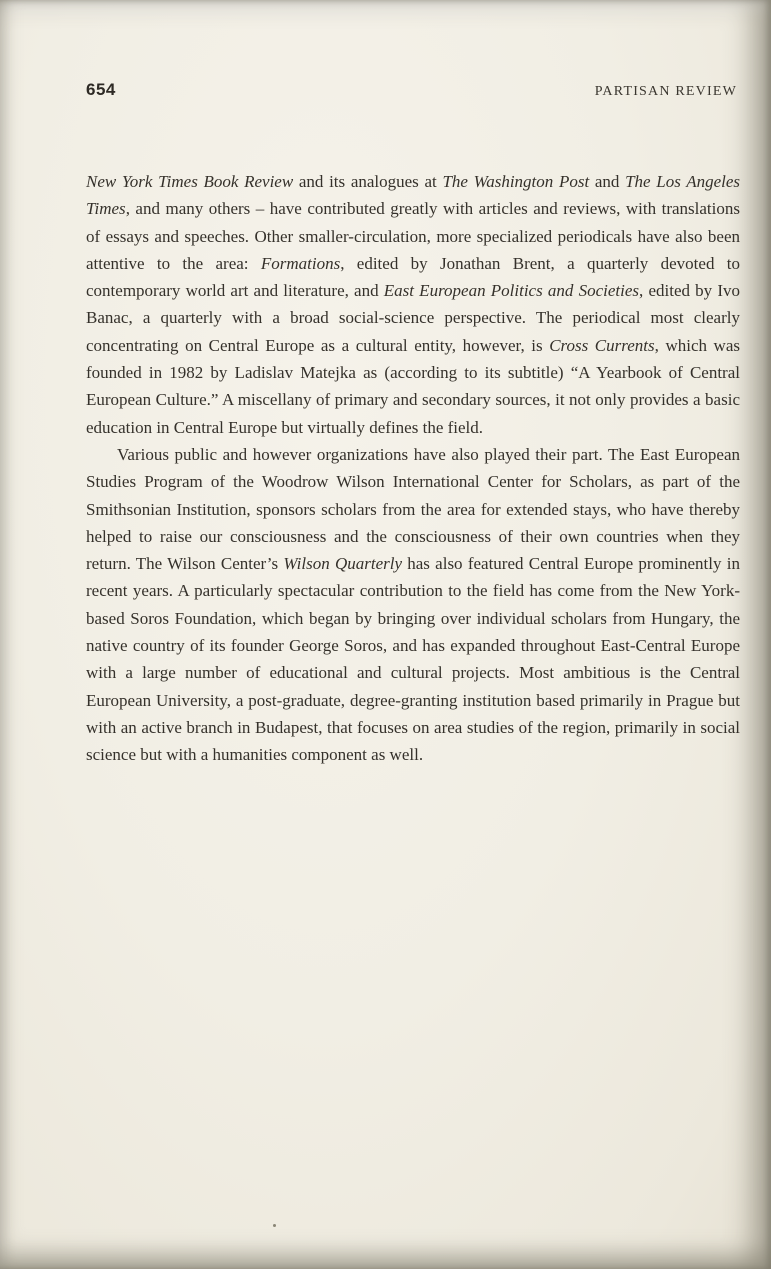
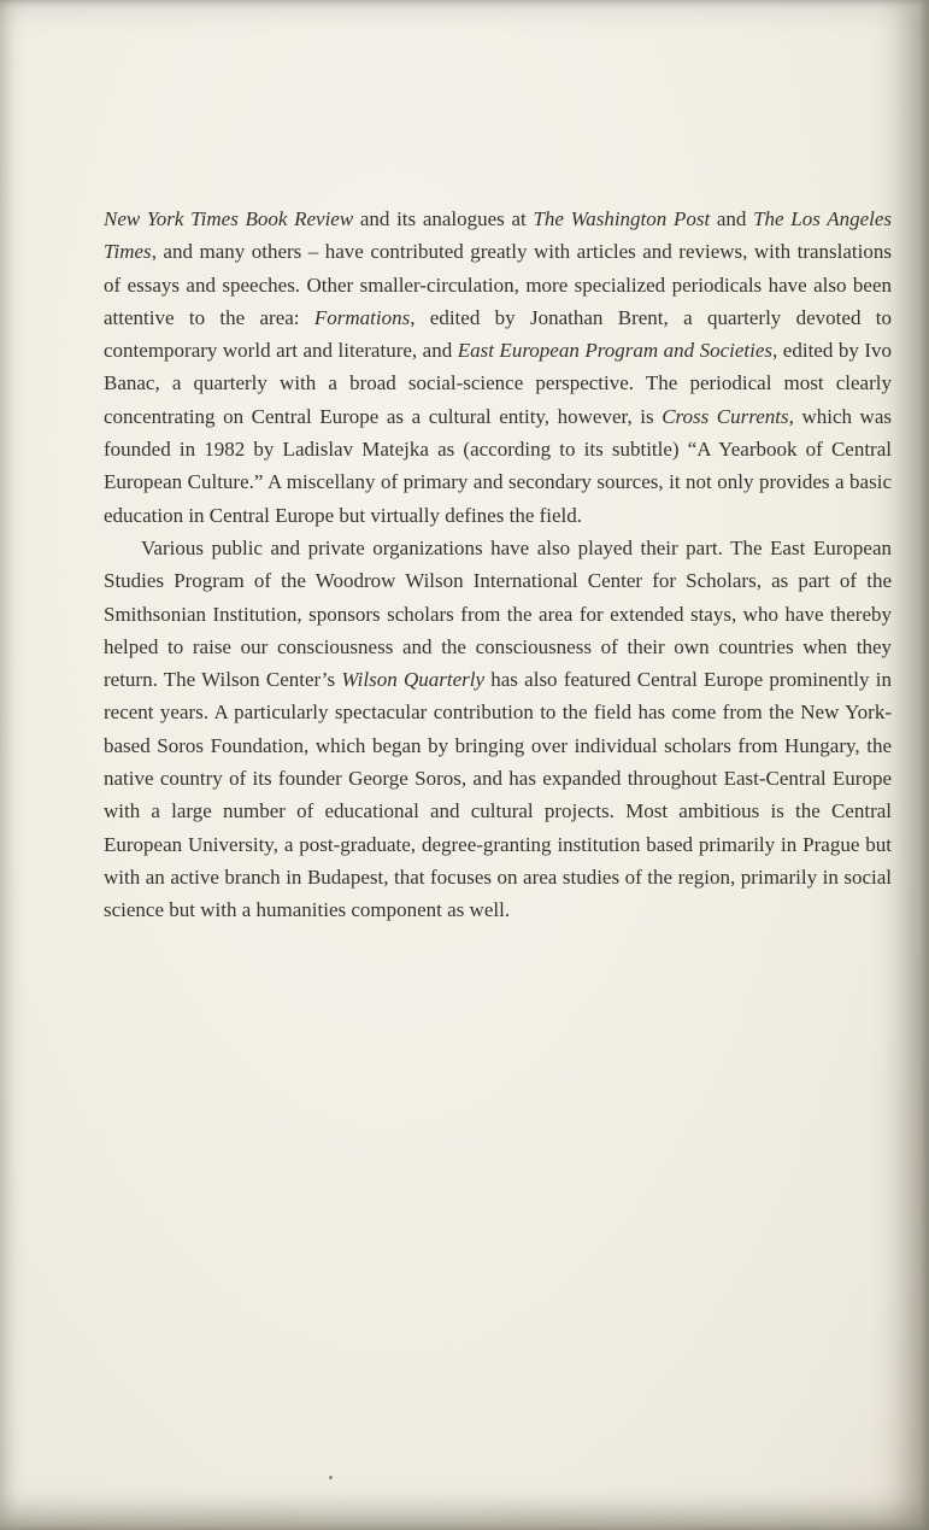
- 654
- PARTISAN REVIEW
- New York Times Book Review and its analogues at The Washington Post and The Los Angeles Times, and many others – have contributed greatly with articles and reviews, with translations of essays and speeches. Other smaller-circulation, more specialized periodicals have also been attentive to the area: Formations, edited by Jonathan Brent, a quarterly devoted to contemporary world art and literature, and East European Politics and Societies, edited by Ivo Banac, a quarterly with a broad social-science perspective. The periodical most clearly concentrating on Central Europe as a cultural entity, however, is Cross Currents, which was founded in 1982 by Ladislav Matejka as (according to its subtitle) “A Yearbook of Central European Culture.” A miscellany of primary and secondary sources, it not only provides a basic education in Central Europe but virtually defines the field.
+ New York Times Book Review and its analogues at The Washington Post and The Los Angeles Times, and many others – have contributed greatly with articles and reviews, with translations of essays and speeches. Other smaller-circulation, more specialized periodicals have also been attentive to the area: Formations, edited by Jonathan Brent, a quarterly devoted to contemporary world art and literature, and East European Program and Societies, edited by Ivo Banac, a quarterly with a broad social-science perspective. The periodical most clearly concentrating on Central Europe as a cultural entity, however, is Cross Currents, which was founded in 1982 by Ladislav Matejka as (according to its subtitle) “A Yearbook of Central European Culture.” A miscellany of primary and secondary sources, it not only provides a basic education in Central Europe but virtually defines the field.
- Various public and however organizations have also played their part. The East European Studies Program of the Woodrow Wilson International Center for Scholars, as part of the Smithsonian Institution, sponsors scholars from the area for extended stays, who have thereby helped to raise our consciousness and the consciousness of their own countries when they return. The Wilson Center’s Wilson Quarterly has also featured Central Europe prominently in recent years. A particularly spectacular contribution to the field has come from the New York-based Soros Foundation, which began by bringing over individual scholars from Hungary, the native country of its founder George Soros, and has expanded throughout East-Central Europe with a large number of educational and cultural projects. Most ambitious is the Central European University, a post-graduate, degree-granting institution based primarily in Prague but with an active branch in Budapest, that focuses on area studies of the region, primarily in social science but with a humanities component as well.
+ Various public and private organizations have also played their part. The East European Studies Program of the Woodrow Wilson International Center for Scholars, as part of the Smithsonian Institution, sponsors scholars from the area for extended stays, who have thereby helped to raise our consciousness and the consciousness of their own countries when they return. The Wilson Center’s Wilson Quarterly has also featured Central Europe prominently in recent years. A particularly spectacular contribution to the field has come from the New York-based Soros Foundation, which began by bringing over individual scholars from Hungary, the native country of its founder George Soros, and has expanded throughout East-Central Europe with a large number of educational and cultural projects. Most ambitious is the Central European University, a post-graduate, degree-granting institution based primarily in Prague but with an active branch in Budapest, that focuses on area studies of the region, primarily in social science but with a humanities component as well.
